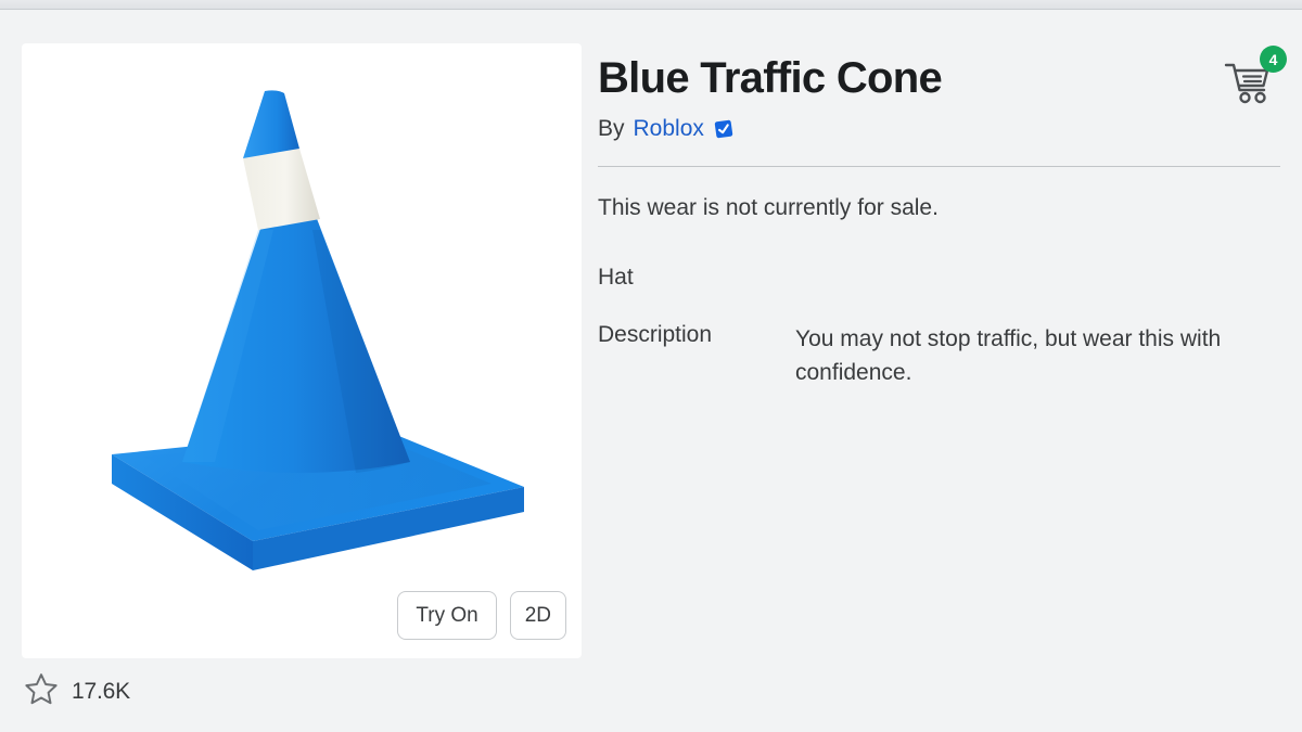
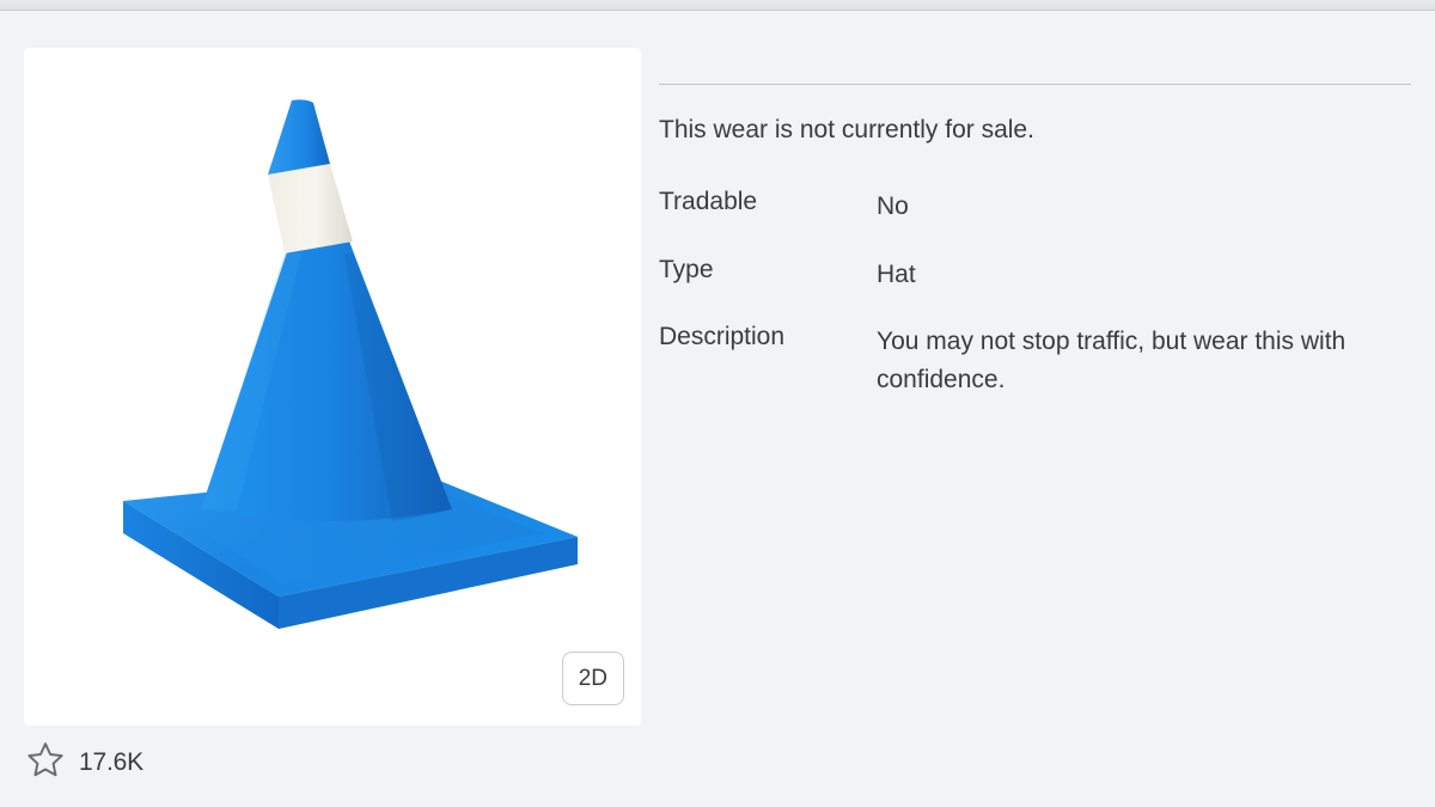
- Try On
  2D
  17.6K
- Blue Traffic Cone
- By
- Roblox
- 4
  This wear is not currently for sale.
+ Tradable
+ No
+ Type
  Hat
  Description
  You may not stop traffic, but wear this with confidence.
